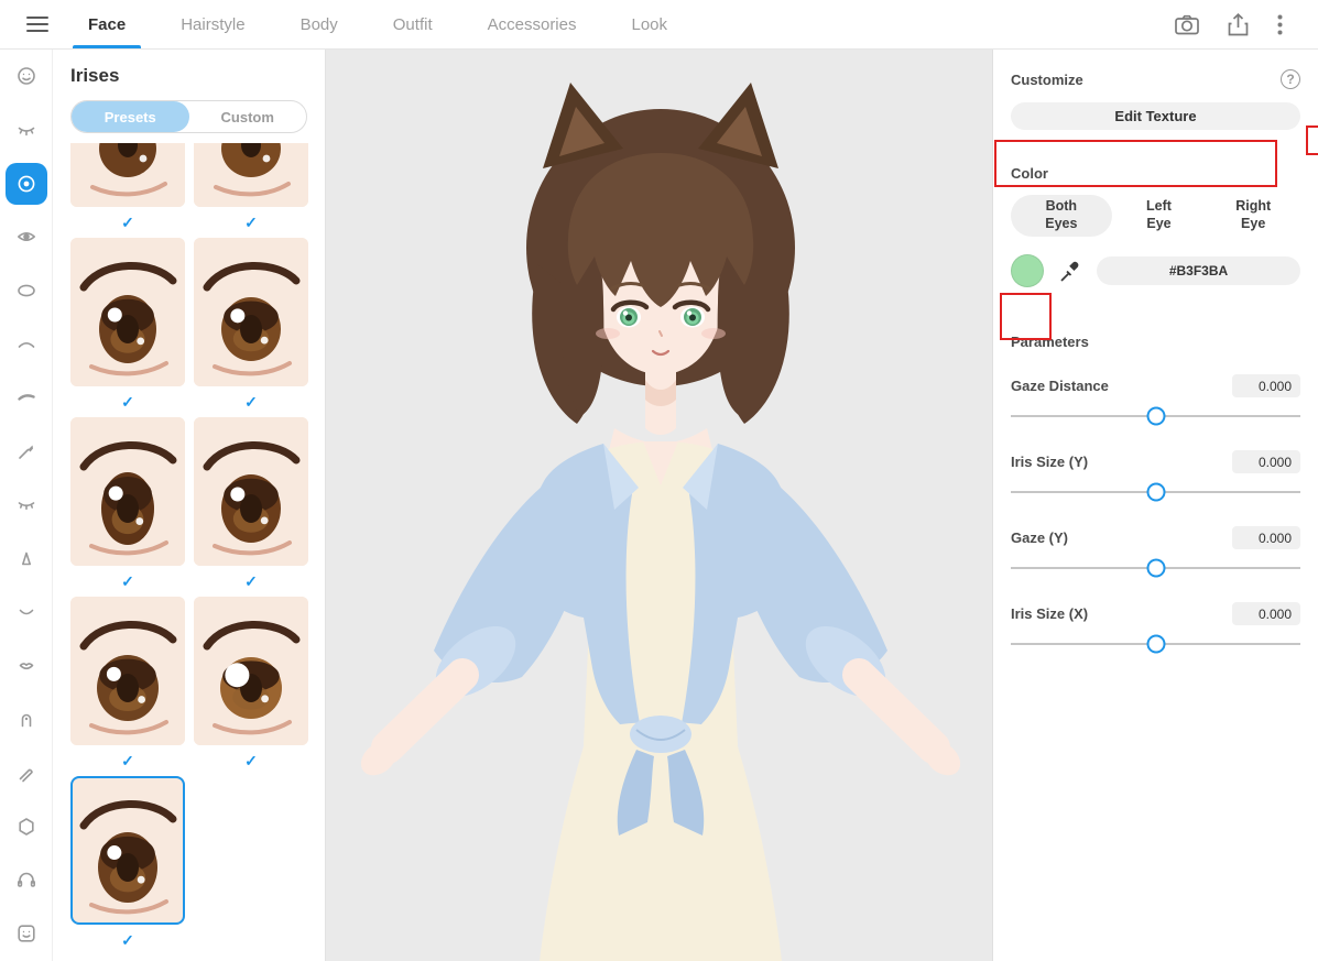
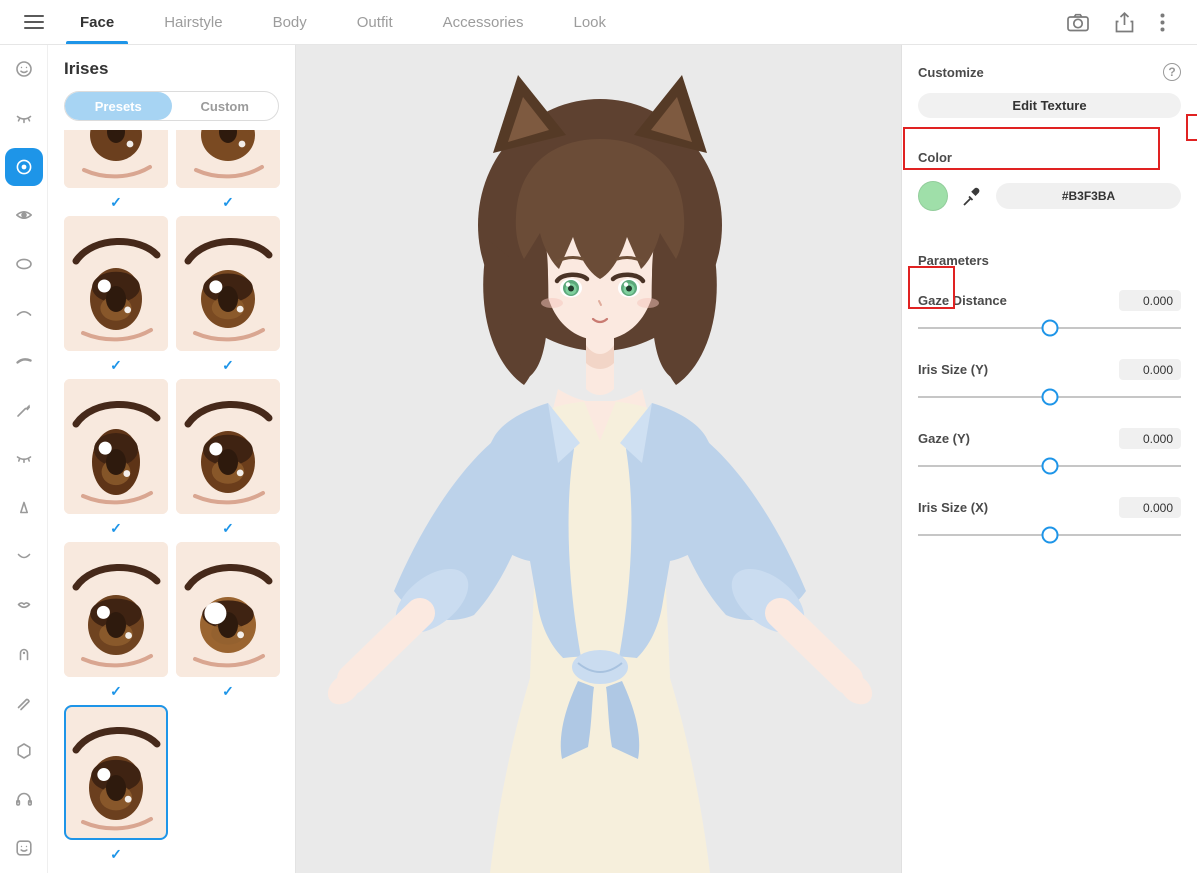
  Face
  Hairstyle
  Body
  Outfit
  Accessories
  Look
  Irises
  Presets
  Custom
  ✓
  ✓
  ✓
  ✓
  ✓
  ✓
  ✓
  ✓
  ✓
  Customize
  ?
  Edit Texture
  Color
- Both Eyes
- Left Eye
- Right Eye
  #B3F3BA
  Parameters
  Gaze Distance
  0.000
  Iris Size (Y)
  0.000
  Gaze (Y)
  0.000
  Iris Size (X)
  0.000
